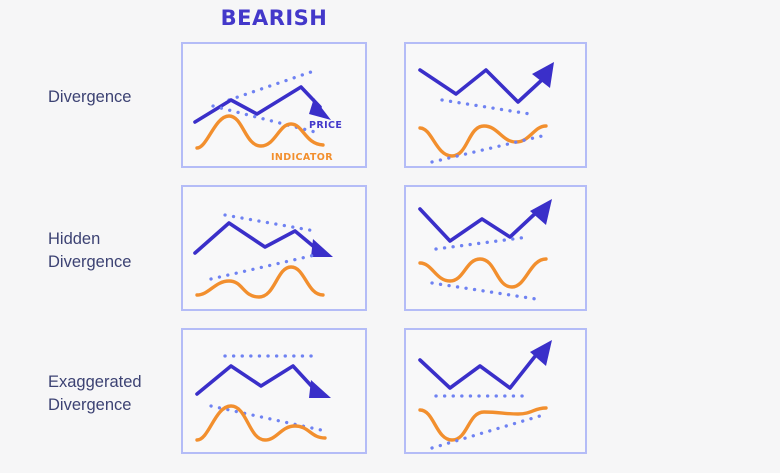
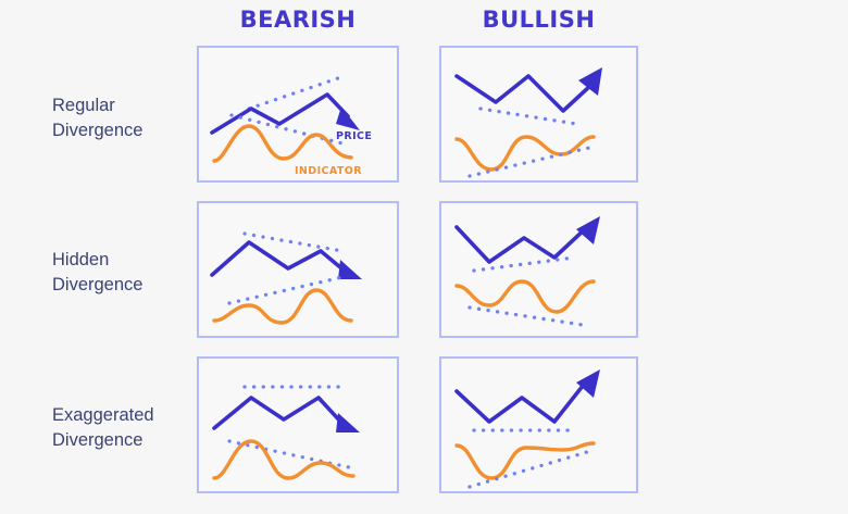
  BEARISH
+ BULLISH
+ Regular
  Divergence
  Hidden
  Divergence
  Exaggerated
  Divergence
  PRICE
  INDICATOR
